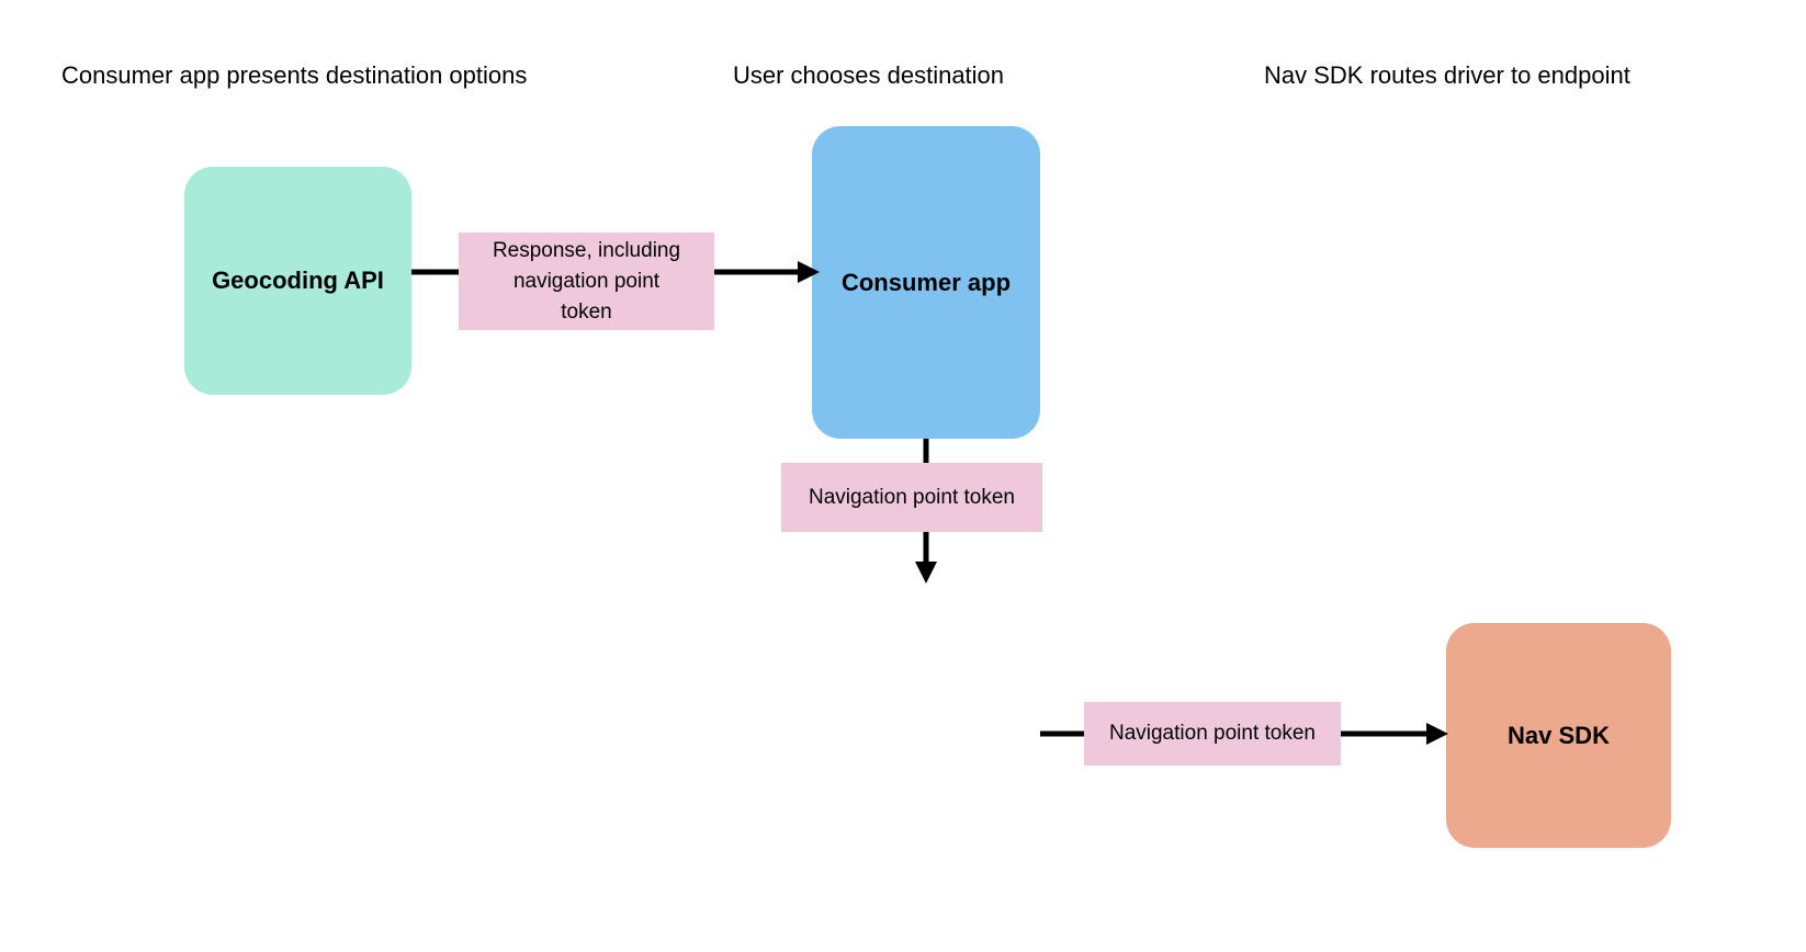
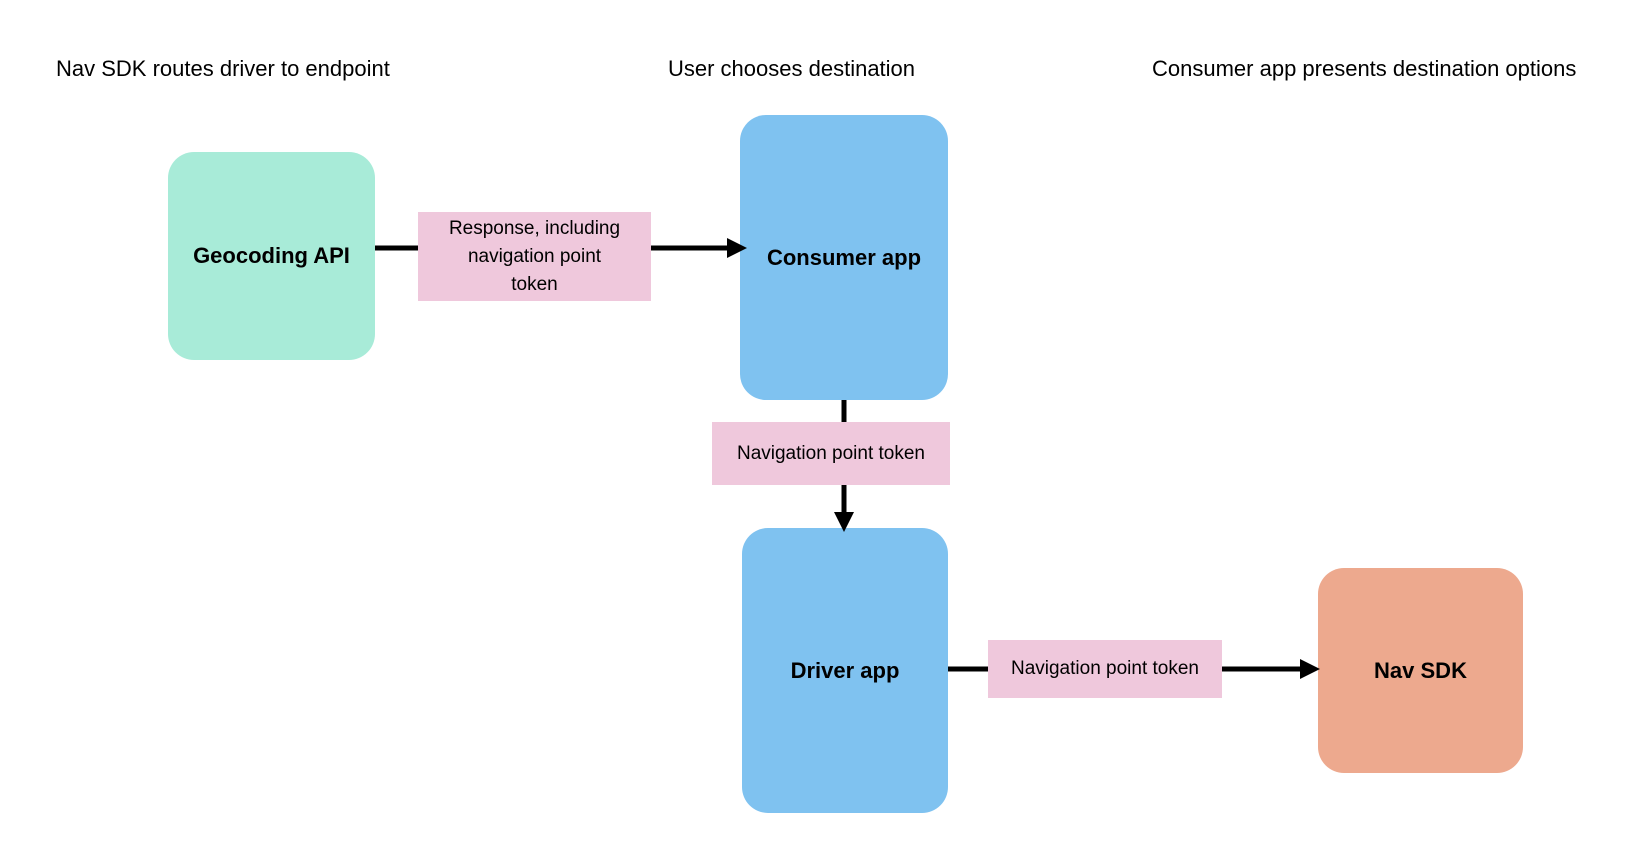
- Consumer app presents destination options
+ Nav SDK routes driver to endpoint
  User chooses destination
- Nav SDK routes driver to endpoint
+ Consumer app presents destination options
  Geocoding API
  Consumer app
+ Driver app
  Nav SDK
  Response, including
  navigation point
  token
  Navigation point token
  Navigation point token
